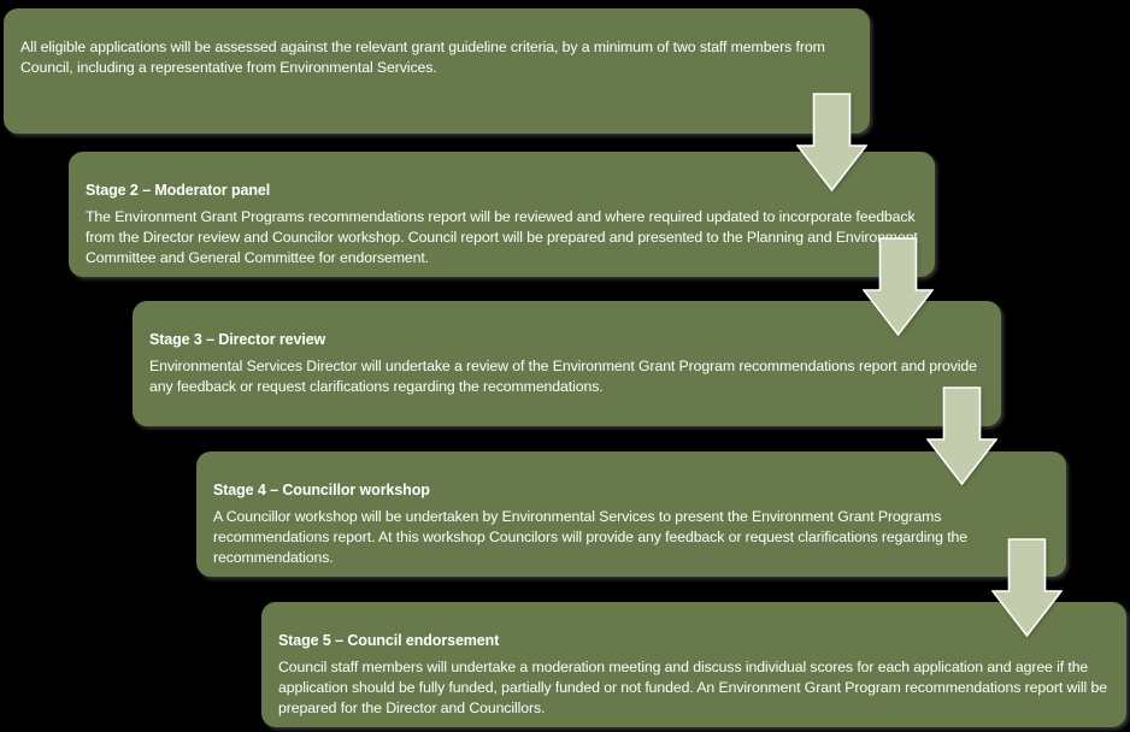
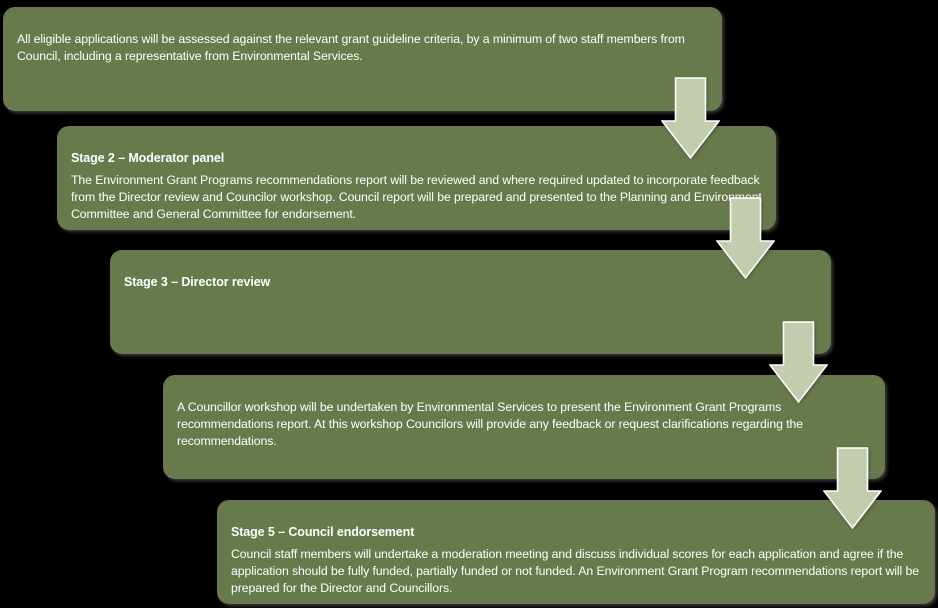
  All eligible applications will be assessed against the relevant grant guideline criteria, by a minimum of two staff members from Council, including a representative from Environmental Services.
  Stage 2 – Moderator panel
  The Environment Grant Programs recommendations report will be reviewed and where required updated to incorporate feedback from the Director review and Councilor workshop. Council report will be prepared and presented to the Planning and Environment Committee and General Committee for endorsement.
  Stage 3 – Director review
- Environmental Services Director will undertake a review of the Environment Grant Program recommendations report and provide any feedback or request clarifications regarding the recommendations.
- Stage 4 – Councillor workshop
  A Councillor workshop will be undertaken by Environmental Services to present the Environment Grant Programs recommendations report. At this workshop Councilors will provide any feedback or request clarifications regarding the recommendations.
  Stage 5 – Council endorsement
  Council staff members will undertake a moderation meeting and discuss individual scores for each application and agree if the application should be fully funded, partially funded or not funded. An Environment Grant Program recommendations report will be prepared for the Director and Councillors.
